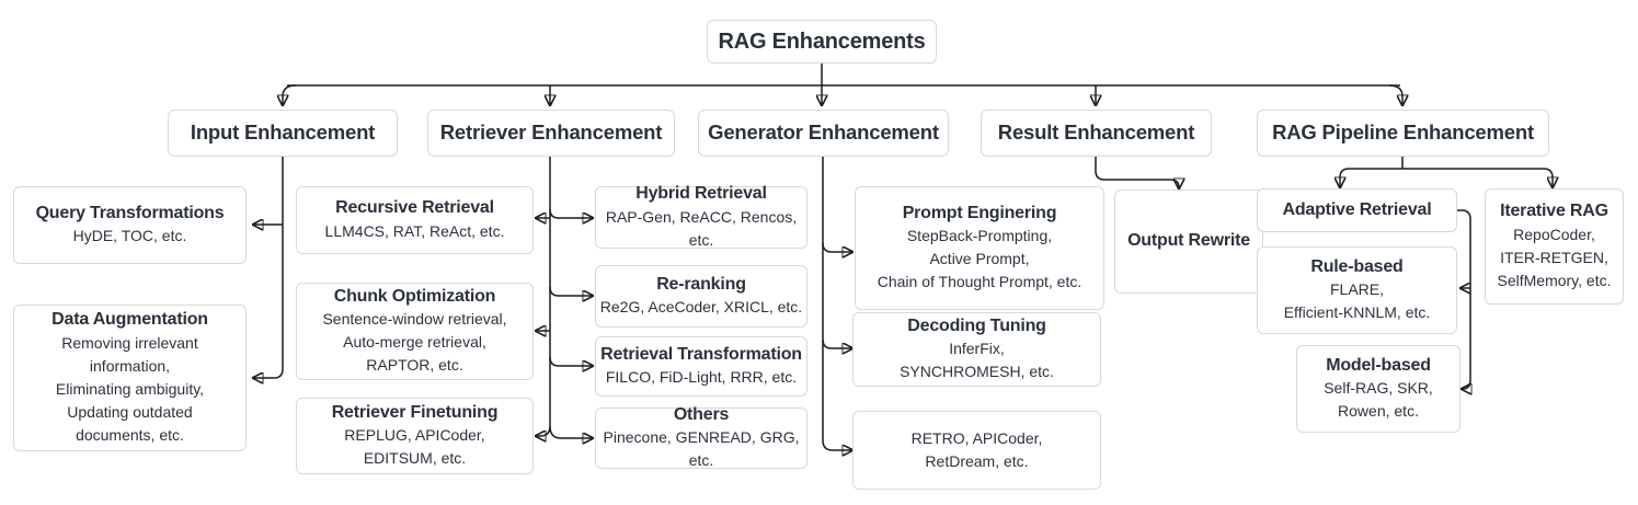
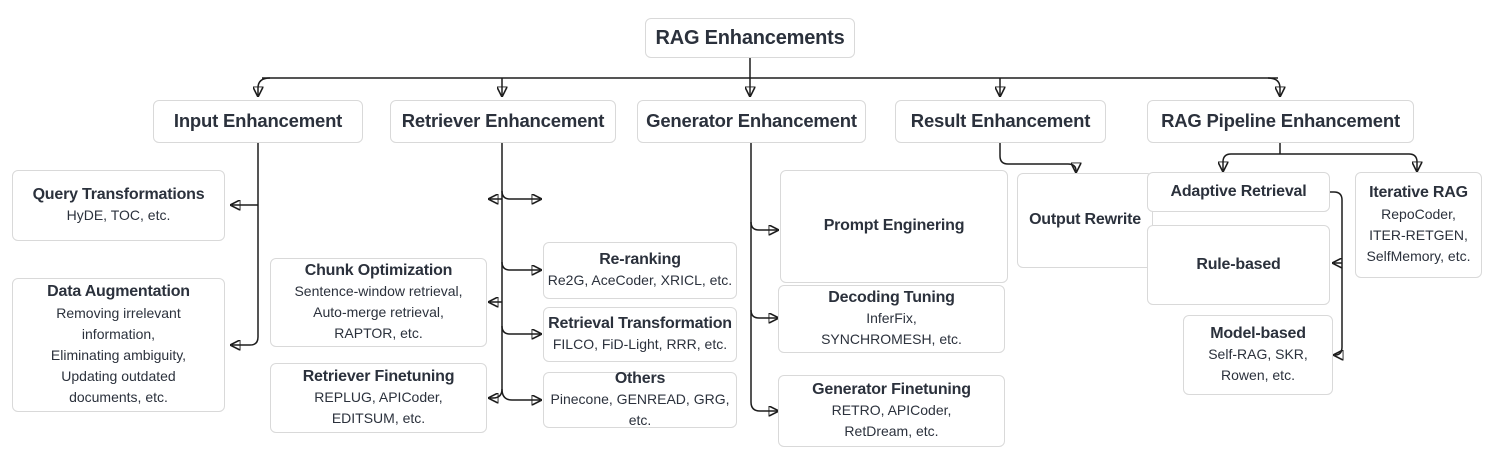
  RAG Enhancements
  Input Enhancement
  Retriever Enhancement
  Generator Enhancement
  Result Enhancement
  RAG Pipeline Enhancement
  Query Transformations
  HyDE, TOC, etc.
  Data Augmentation
  Removing irrelevant
  information,
  Eliminating ambiguity,
  Updating outdated
  documents, etc.
- Recursive Retrieval
- LLM4CS, RAT, ReAct, etc.
  Chunk Optimization
  Sentence-window retrieval,
  Auto-merge retrieval,
  RAPTOR, etc.
  Retriever Finetuning
  REPLUG, APICoder,
  EDITSUM, etc.
- Hybrid Retrieval
- RAP-Gen, ReACC, Rencos, etc.
  Re-ranking
  Re2G, AceCoder, XRICL, etc.
  Retrieval Transformation
  FILCO, FiD-Light, RRR, etc.
  Others
  Pinecone, GENREAD, GRG, etc.
  Prompt Enginering
- StepBack-Prompting,
- Active Prompt,
- Chain of Thought Prompt, etc.
  Decoding Tuning
  InferFix,
  SYNCHROMESH, etc.
+ Generator Finetuning
  RETRO, APICoder,
  RetDream, etc.
  Output Rewrite
  Adaptive Retrieval
  Rule-based
- FLARE,
- Efficient-KNNLM, etc.
  Model-based
  Self-RAG, SKR,
  Rowen, etc.
  Iterative RAG
  RepoCoder,
  ITER-RETGEN,
  SelfMemory, etc.
